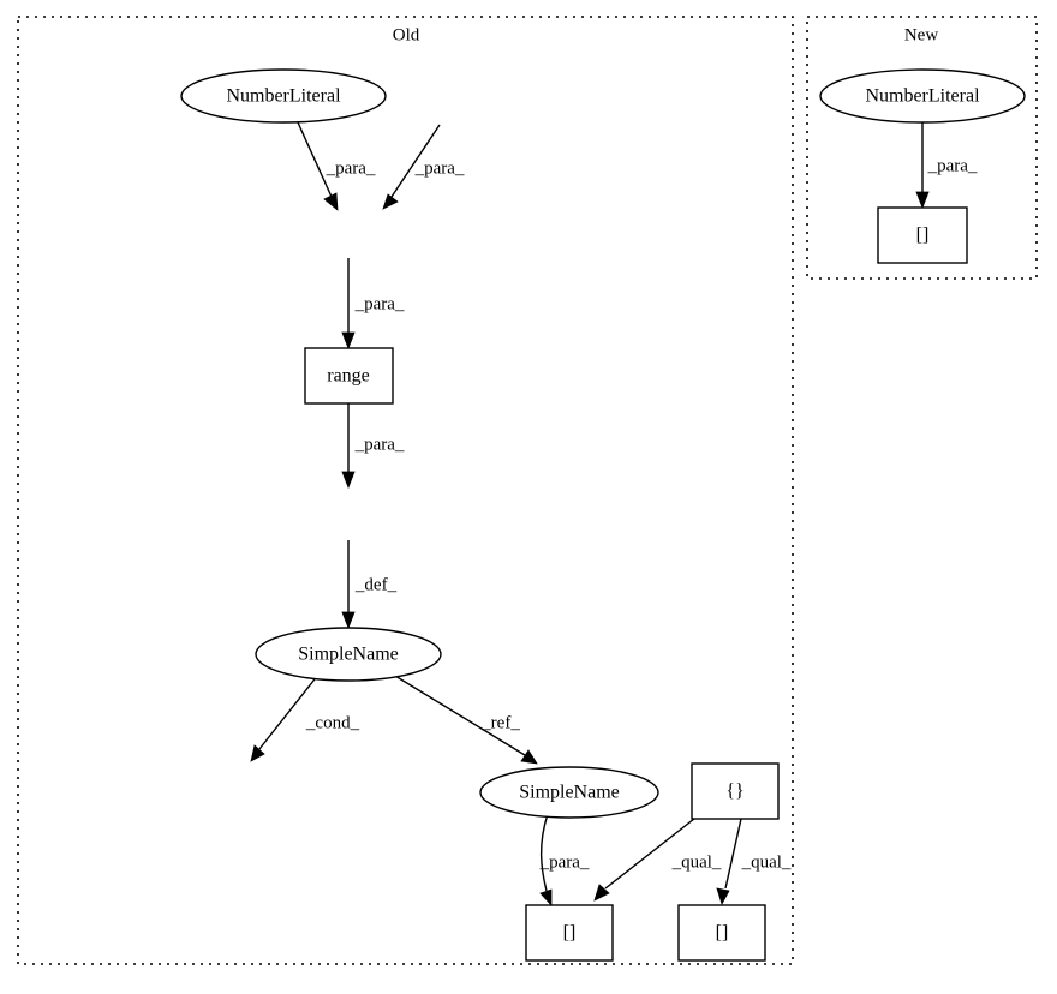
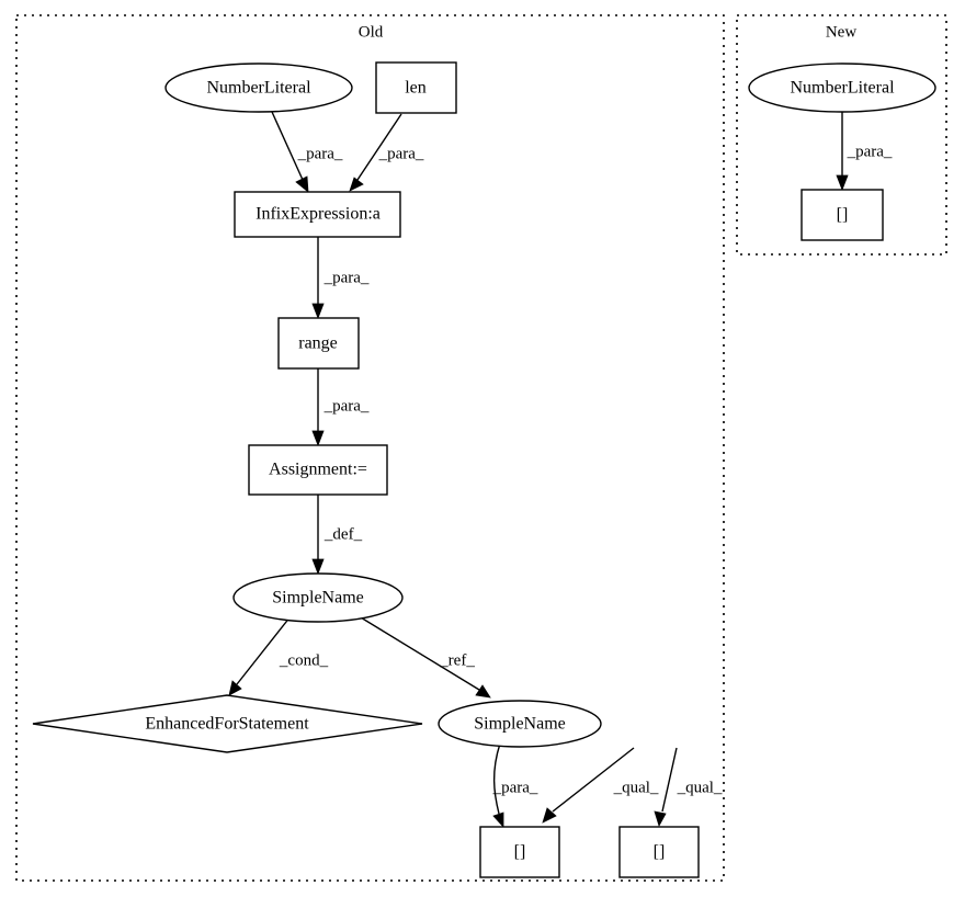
  Old
  New
  _para_
  _para_
  _para_
  _para_
  _def_
  _cond_
  _ref_
  _para_
  _qual_
  _qual_
  _para_
  NumberLiteral
+ len
+ InfixExpression:a
  range
+ Assignment:=
  SimpleName
+ EnhancedForStatement
  SimpleName
- {}
  []
  []
  NumberLiteral
  []
